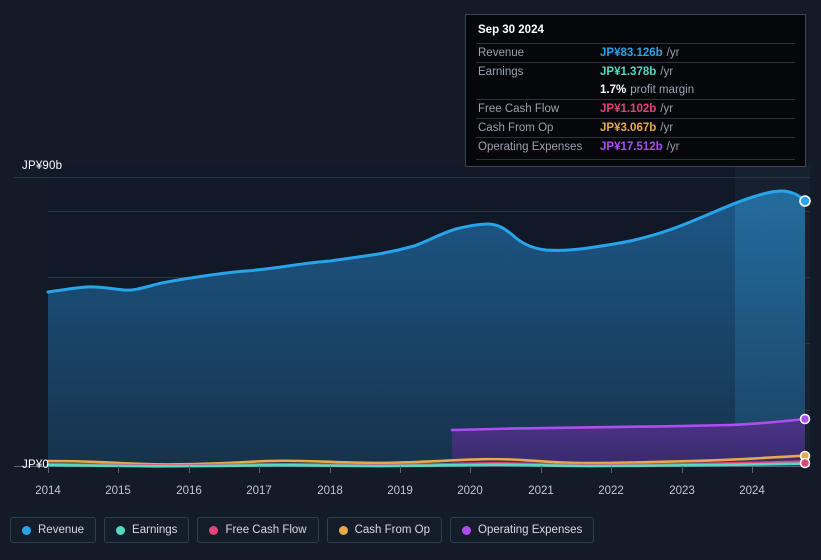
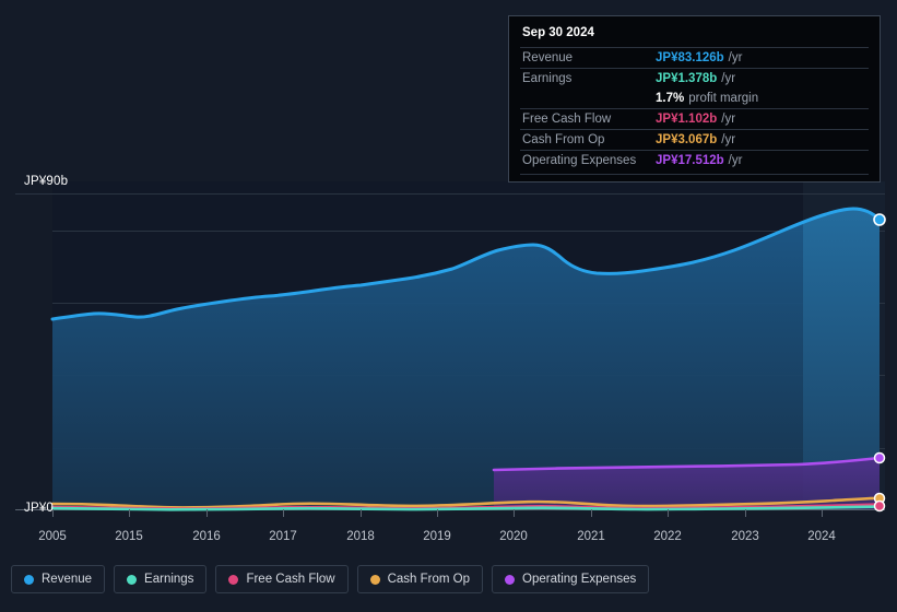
  JP¥90b
  JP¥0
- 2014
+ 2005
  2015
  2016
  2017
  2018
  2019
  2020
  2021
  2022
  2023
  2024
  Sep 30 2024
  Revenue
  JP¥83.126b
  /yr
  Earnings
  JP¥1.378b
  /yr
  1.7%
  profit margin
  Free Cash Flow
  JP¥1.102b
  /yr
  Cash From Op
  JP¥3.067b
  /yr
  Operating Expenses
  JP¥17.512b
  /yr
  Revenue
  Earnings
  Free Cash Flow
  Cash From Op
  Operating Expenses
